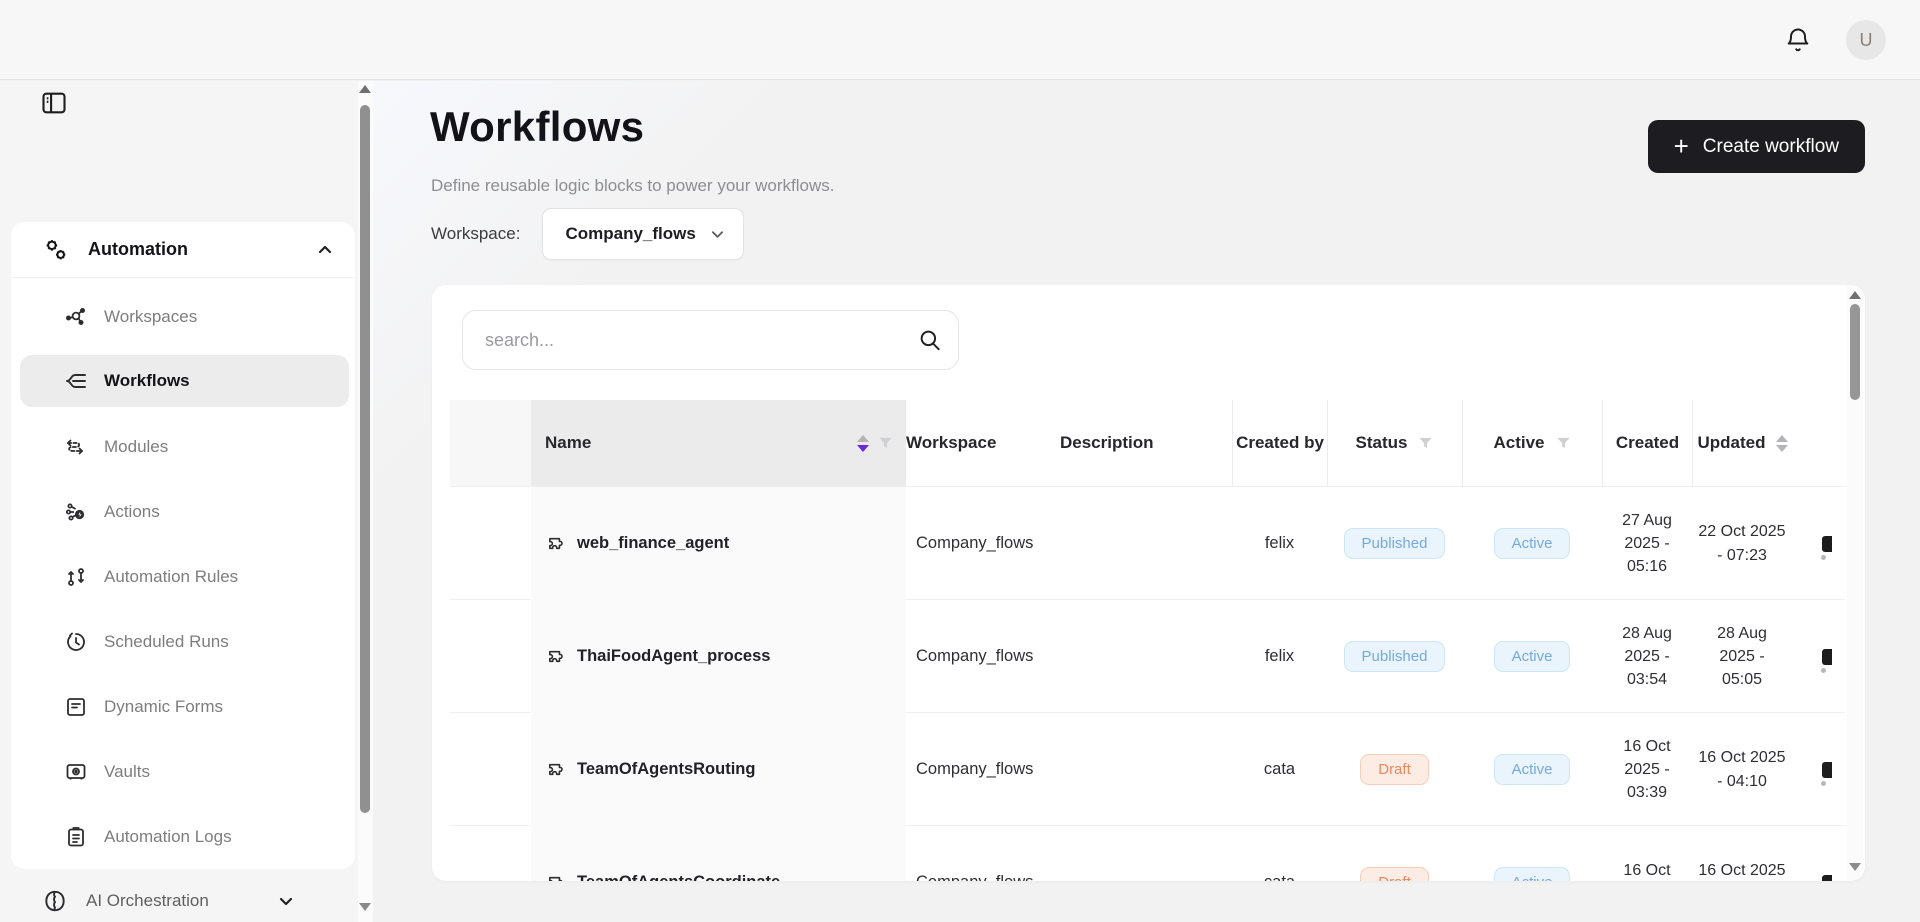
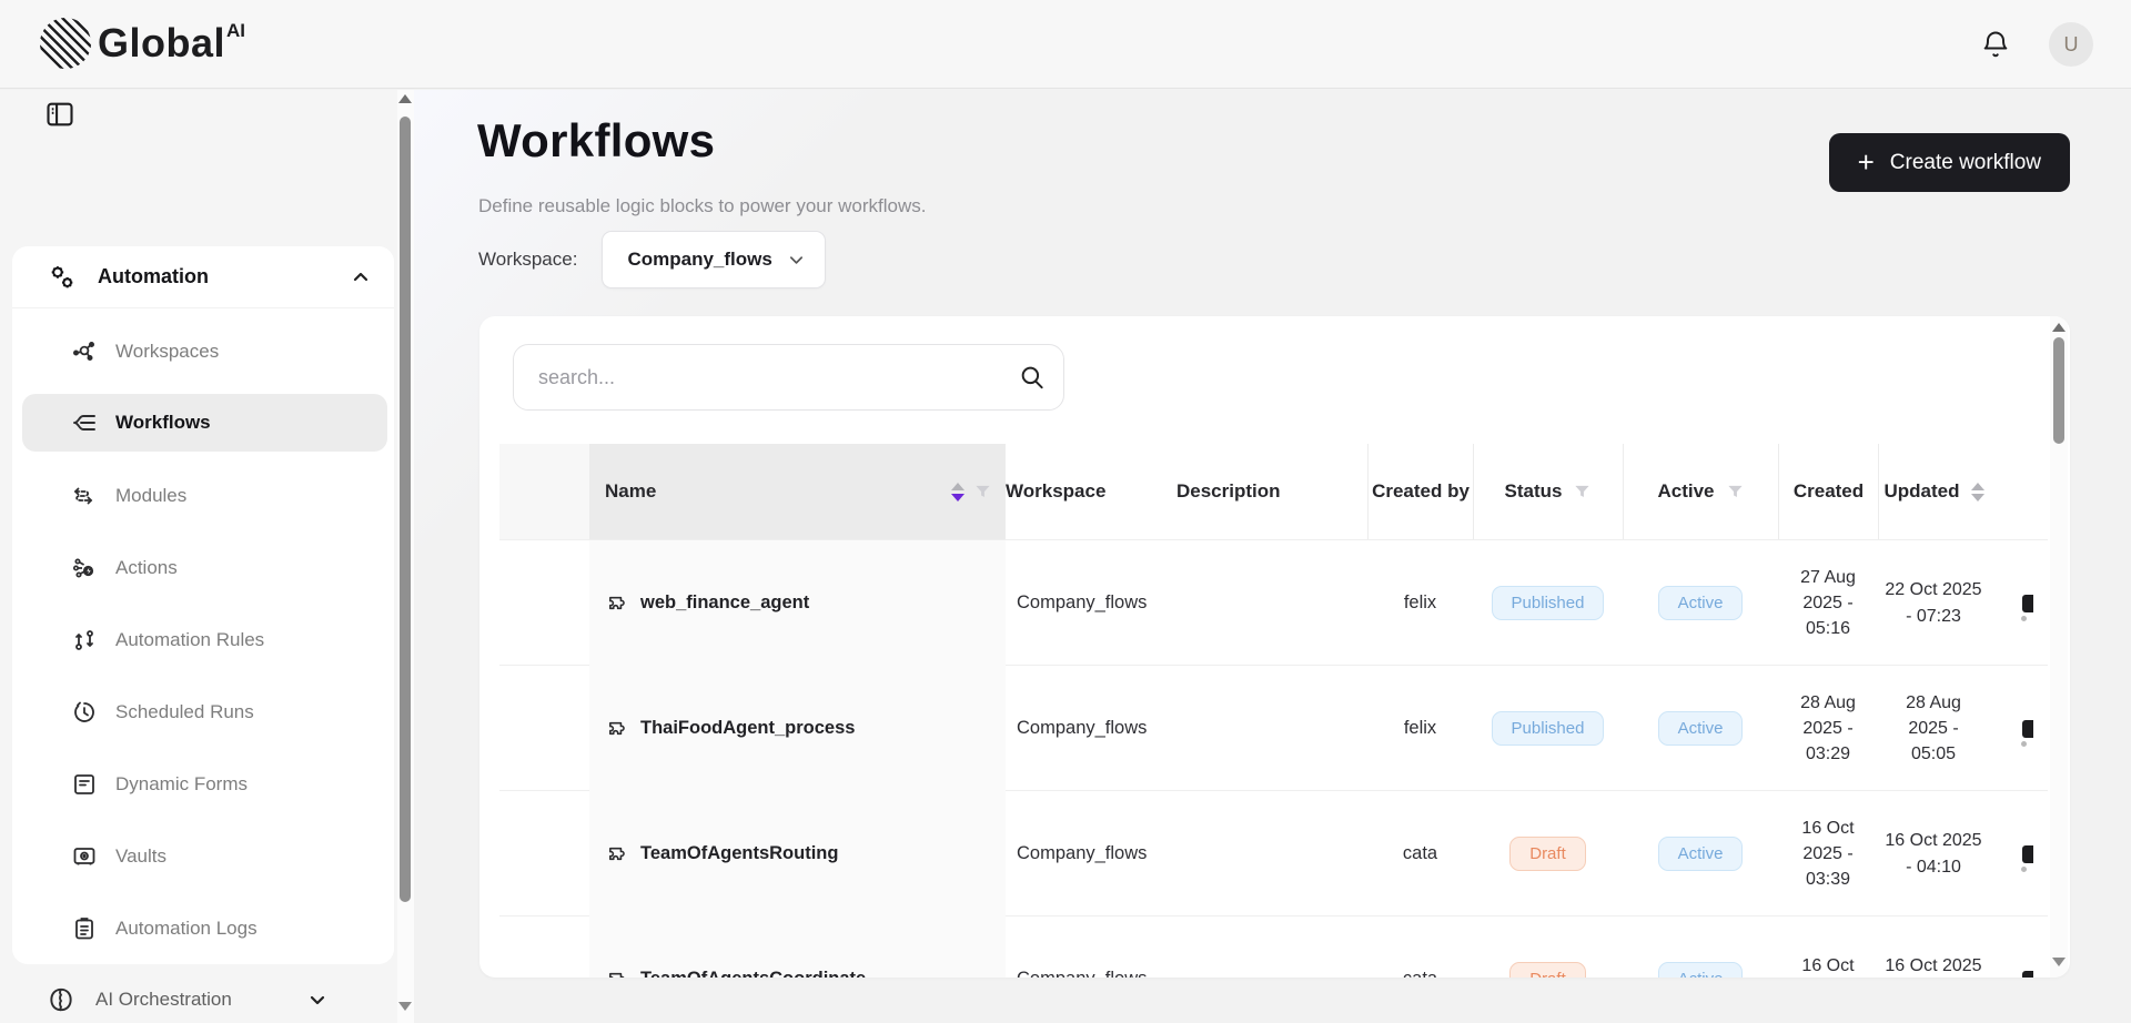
+ Global
+ AI
  U
  Automation
  Workspaces
  Workflows
  Modules
  Actions
  Automation Rules
  Scheduled Runs
  Dynamic Forms
  Vaults
  Automation Logs
  AI Orchestration
  Workflows
  Define reusable logic blocks to power your workflows.
  Workspace:
  Company_flows
  +
  Create workflow
  search...
  Name
  Workspace
  Description
  Created by
  Status
  Active
  Created
  Updated
  web_finance_agent
  Company_flows
  felix
  Published
  Active
  27 Aug 2025 - 05:16
  22 Oct 2025 - 07:23
  ThaiFoodAgent_process
  Company_flows
  felix
  Published
  Active
- 28 Aug 2025 - 03:54
+ 28 Aug 2025 - 03:29
  28 Aug 2025 - 05:05
  TeamOfAgentsRouting
  Company_flows
  cata
  Draft
  Active
  16 Oct 2025 - 03:39
  16 Oct 2025 - 04:10
  16 Oct 2025
